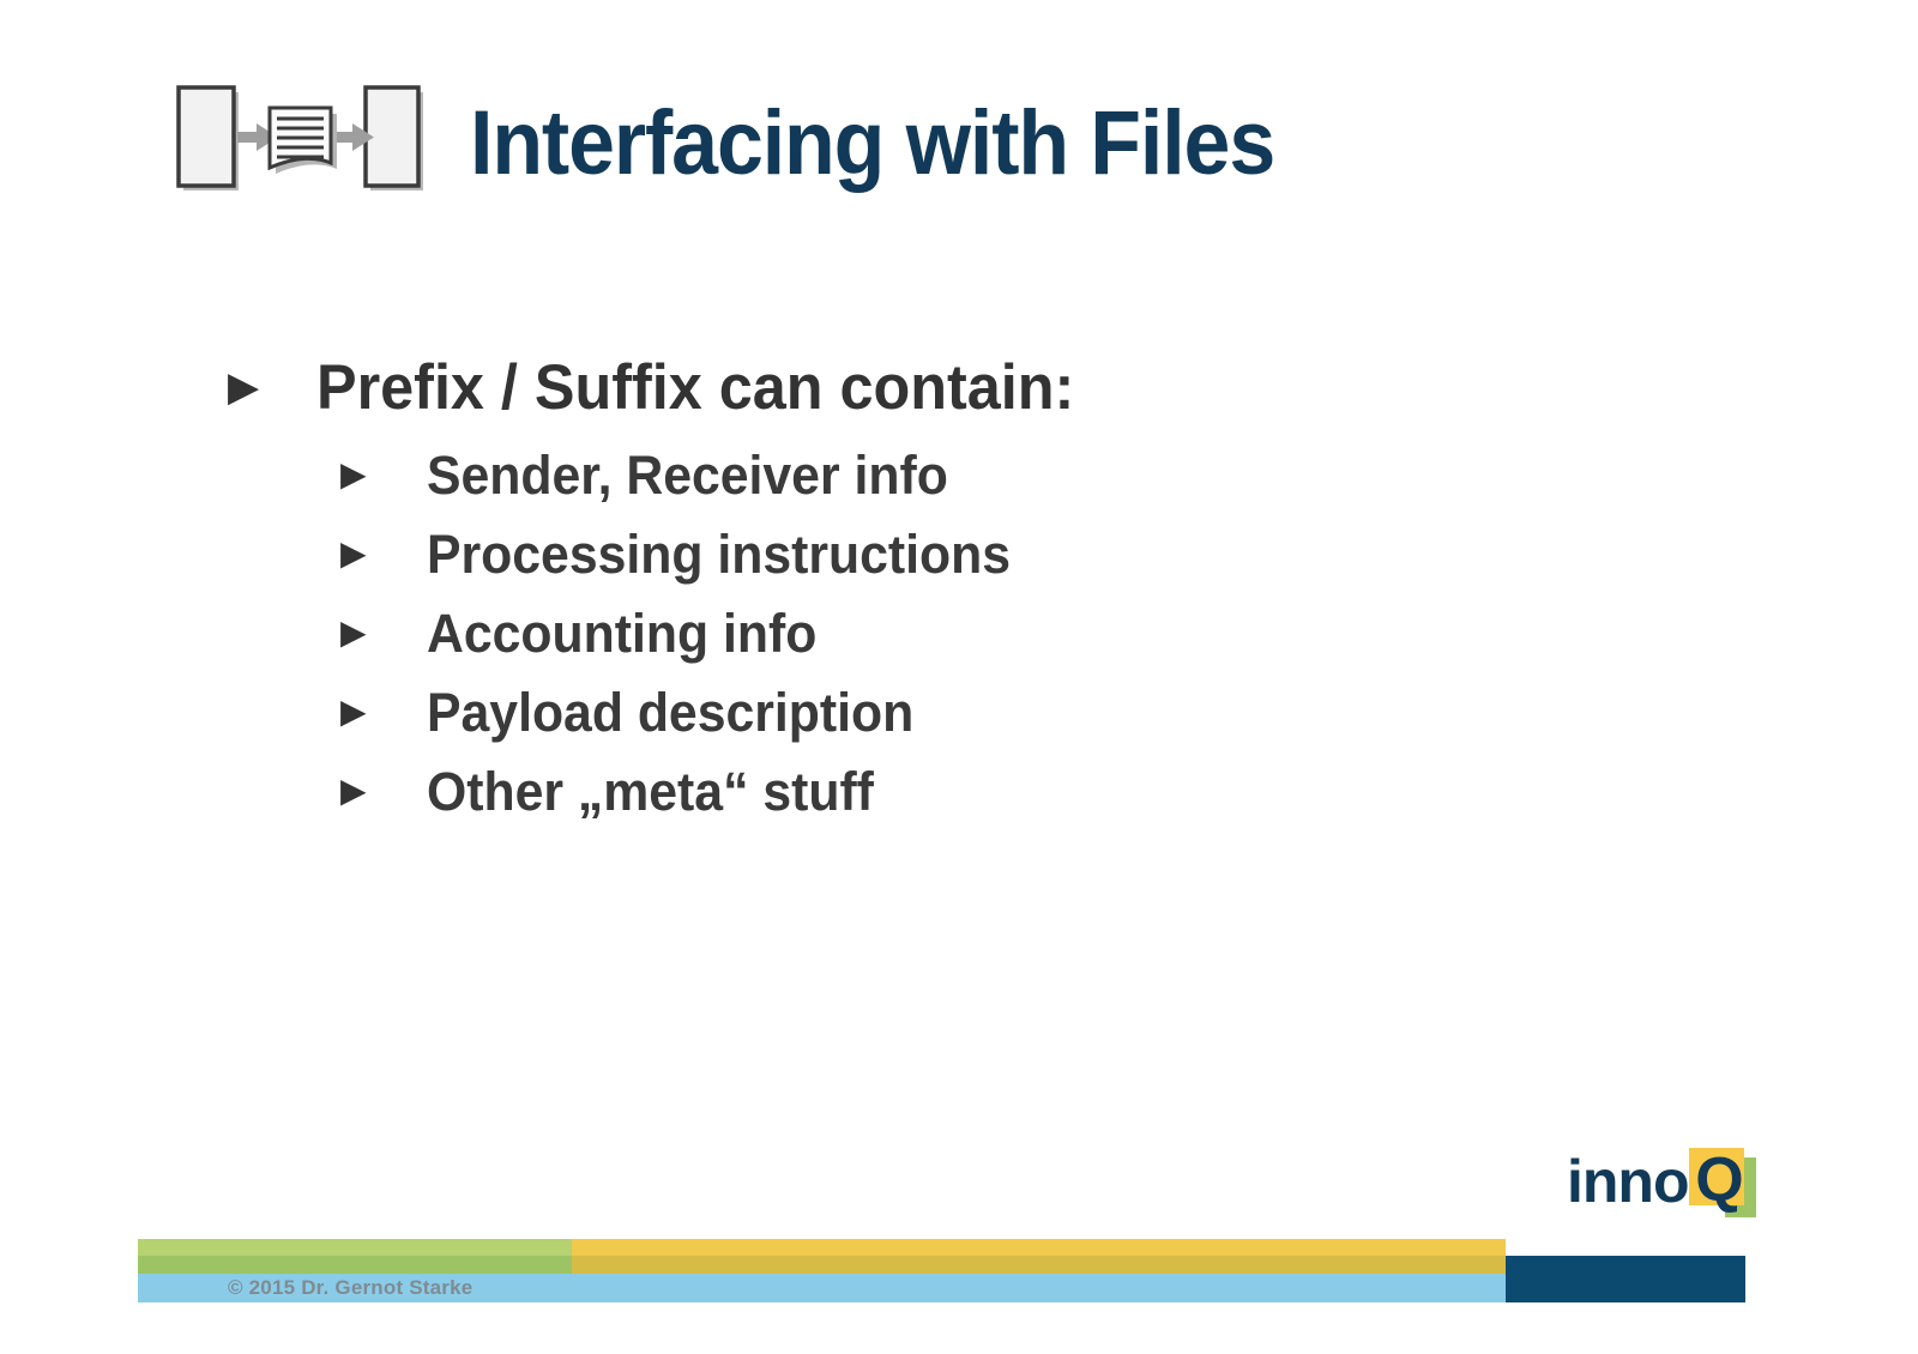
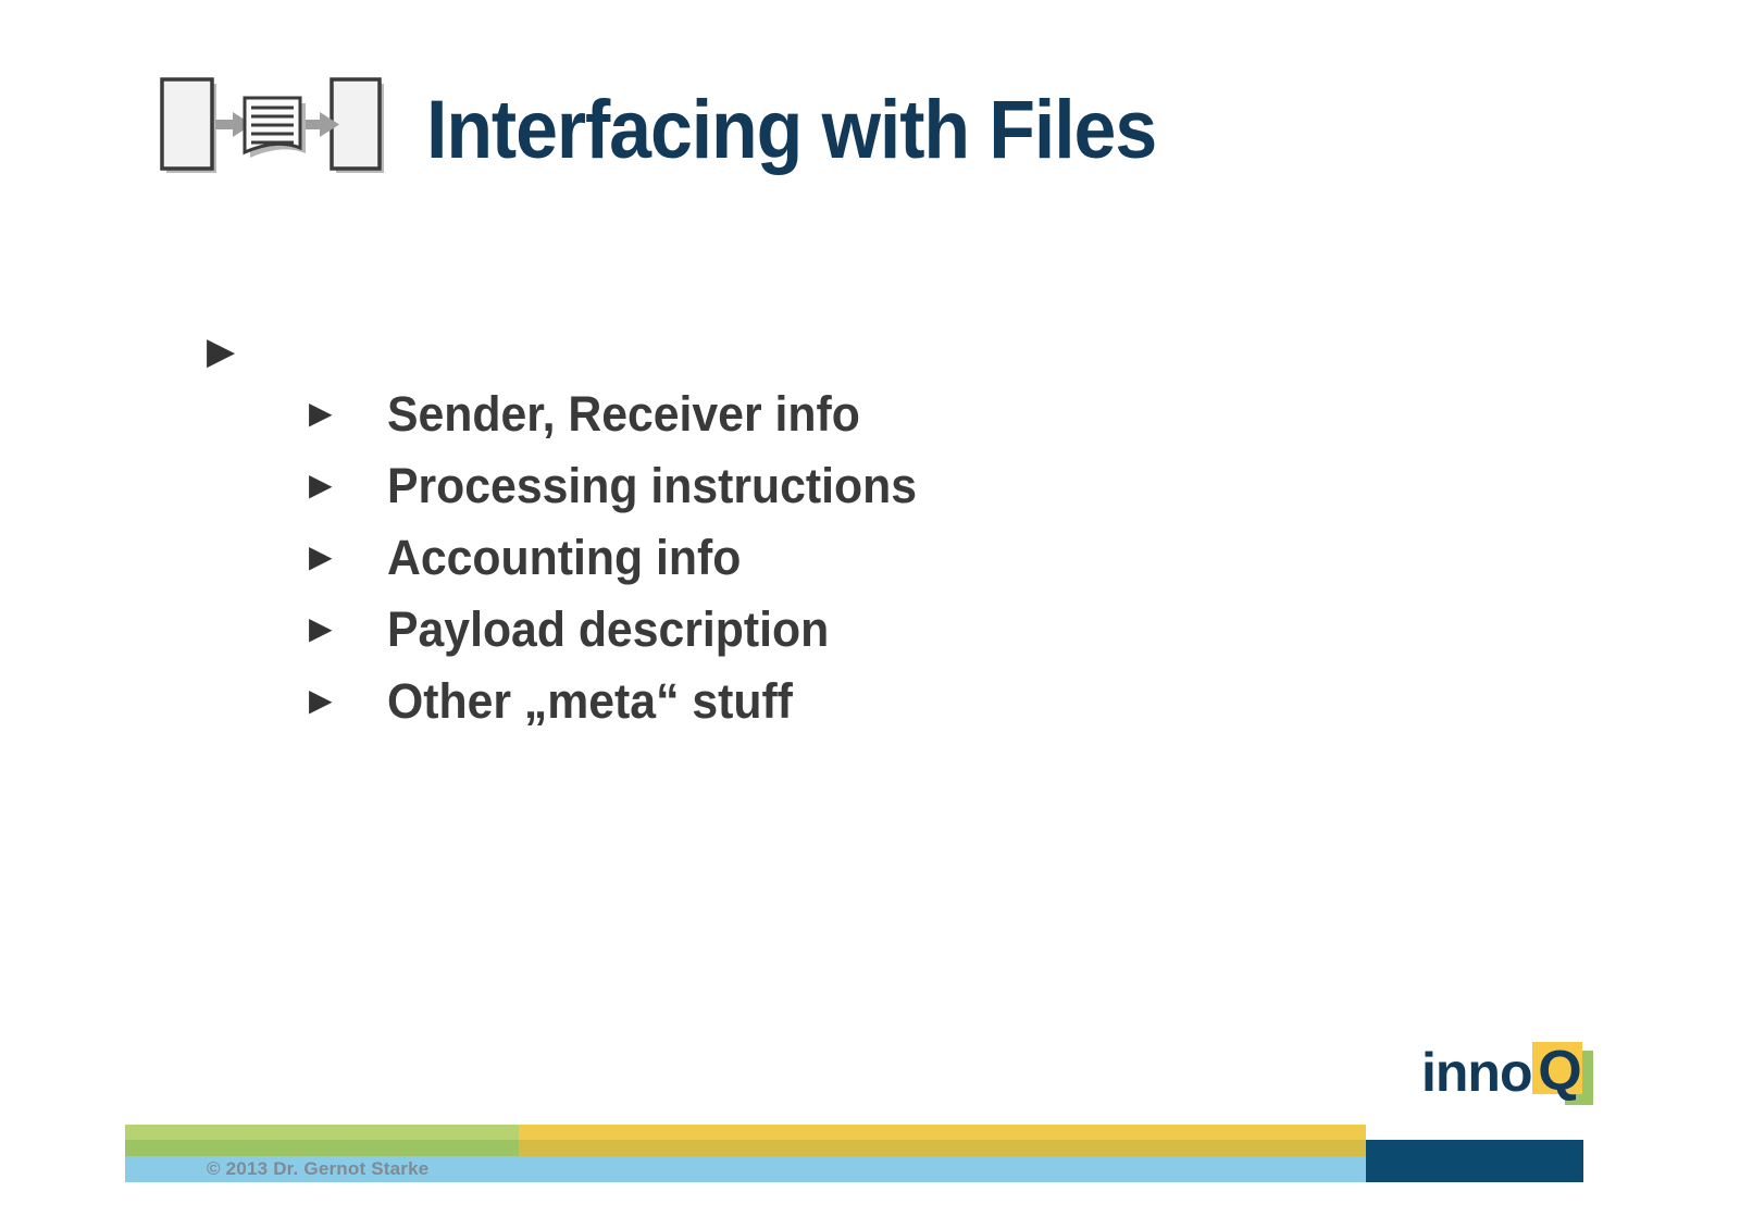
  Interfacing with Files
  ▶
- Prefix / Suffix can contain:
  ▶
  Sender, Receiver info
  ▶
  Processing instructions
  ▶
  Accounting info
  ▶
  Payload description
  ▶
  Other „meta“ stuff
- © 2015 Dr. Gernot Starke
+ © 2013 Dr. Gernot Starke
  inno
  Q
